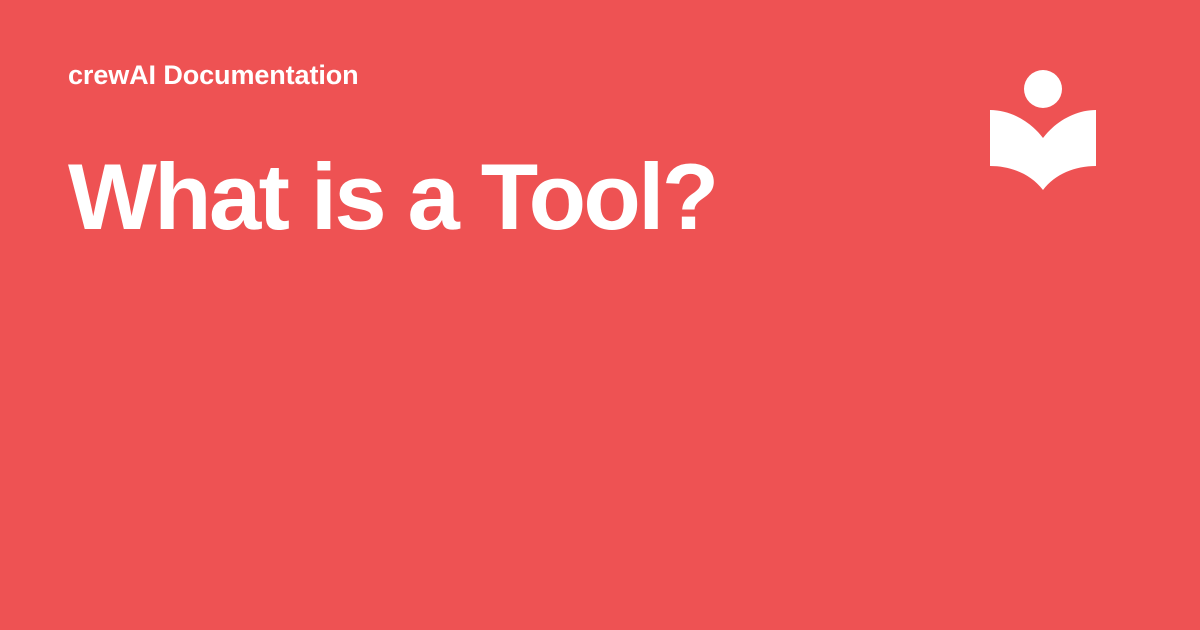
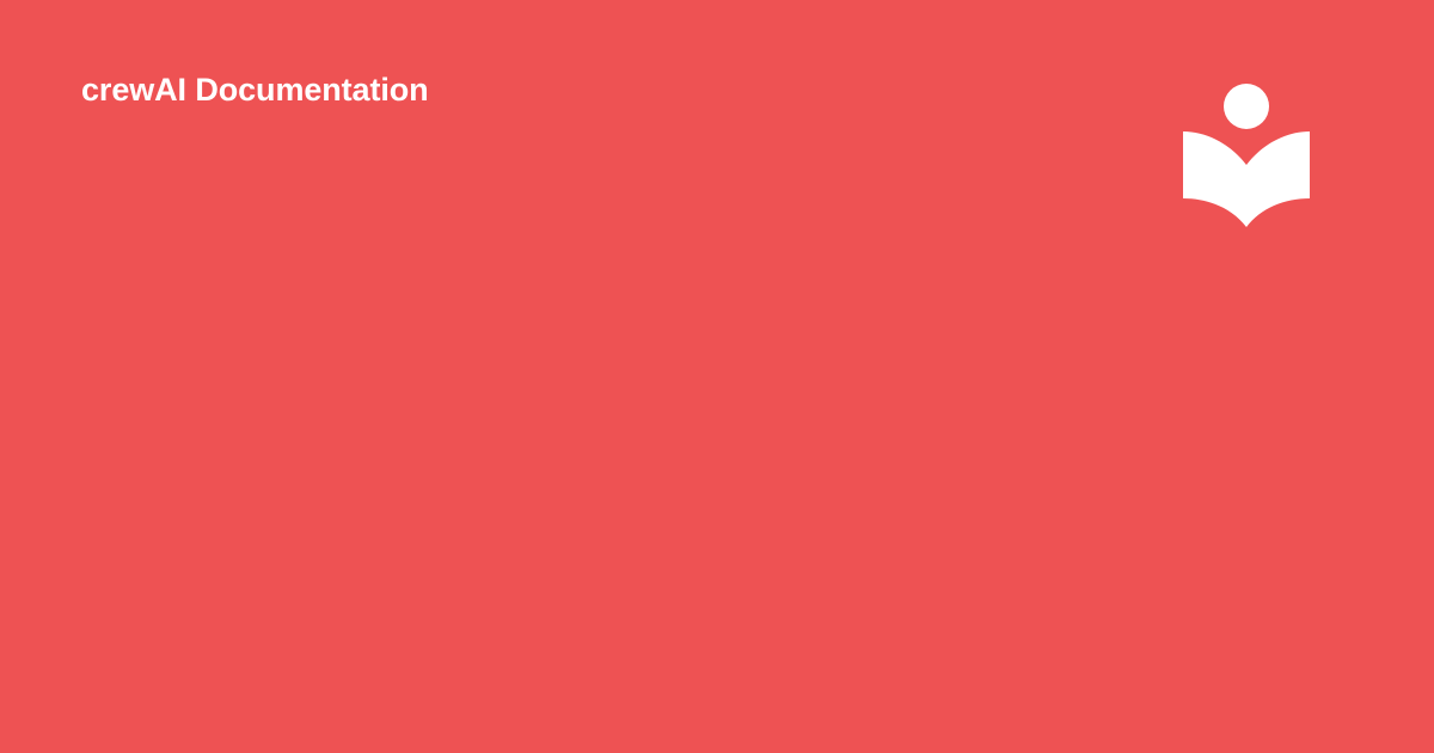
  crewAI Documentation
- What is a Tool?
